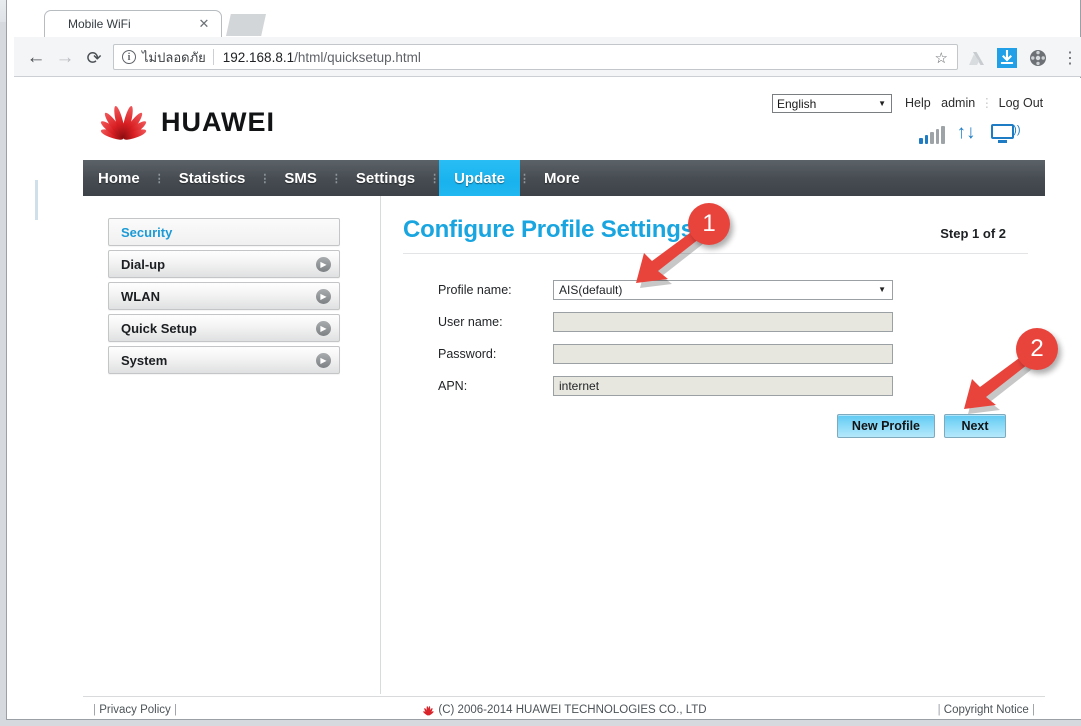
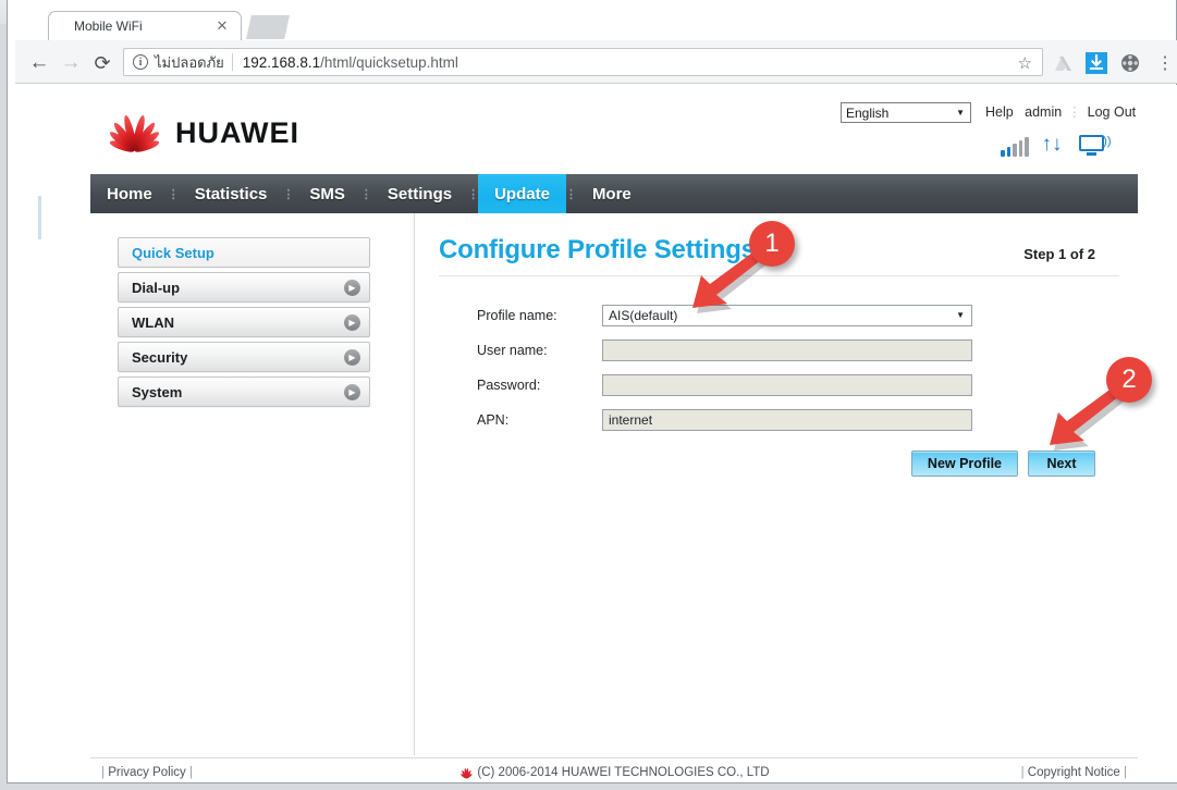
  Mobile WiFi
  ✕
  ←
  →
  ⟳
  i
  ไม่ปลอดภัย
  192.168.8.1/html/quicksetup.html
  ☆
  ⋮
  HUAWEI
  English
  ▼
  Help admin ⋮ Log Out
  ↑↓
  ))
  Home
  ⋮
  Statistics
  ⋮
  SMS
  ⋮
  Settings
  ⋮
  Update
  ⋮
  More
- Security
+ Quick Setup
  Dial-up
  ▶
  WLAN
  ▶
- Quick Setup
+ Security
  ▶
  System
  ▶
  Configure Profile Settings
  Step 1 of 2
  Profile name:
  AIS(default)
  ▼
  User name:
  Password:
  APN:
  internet
  New Profile
  Next
  | Privacy Policy |
  (C) 2006-2014 HUAWEI TECHNOLOGIES CO., LTD
  | Copyright Notice |
  1
  2
